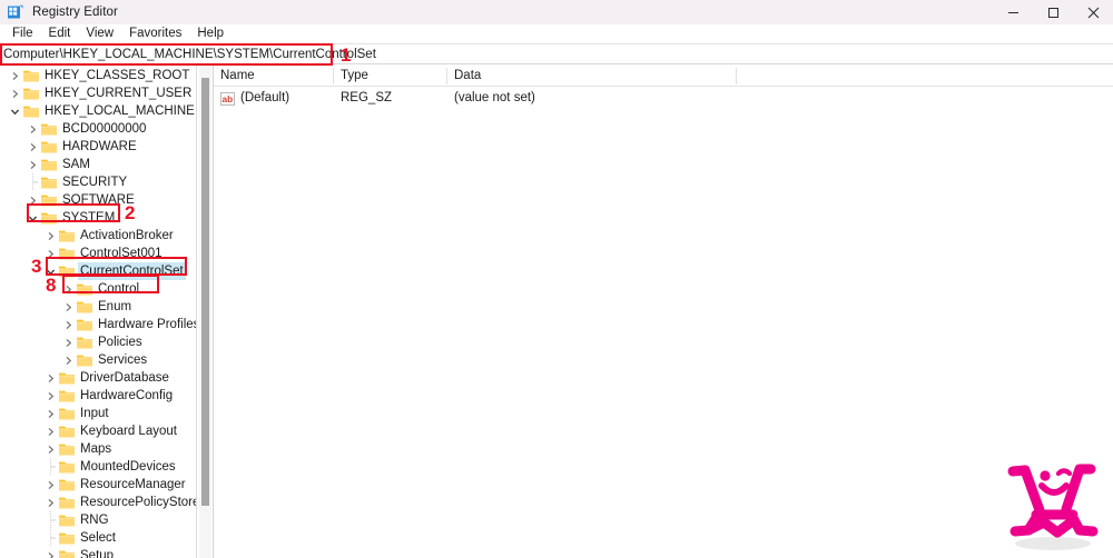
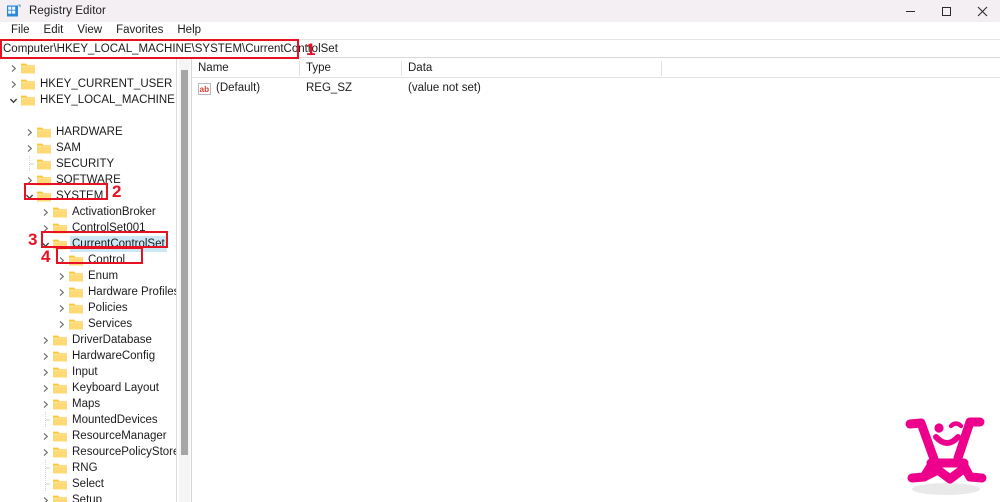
  Registry Editor
  File
  Edit
  View
  Favorites
  Help
  Computer\HKEY_LOCAL_MACHINE\SYSTEM\CurrentControlSet
- HKEY_CLASSES_ROOT
  HKEY_CURRENT_USER
  HKEY_LOCAL_MACHINE
- BCD00000000
  HARDWARE
  SAM
  SECURITY
  SOFTWARE
  SYSTEM
  ActivationBroker
  ControlSet001
  CurrentControlSet
  Control
  Enum
  Hardware Profile
  Policies
  Services
  DriverDatabase
  HardwareConfig
  Input
  Keyboard Layout
  Maps
  MountedDevices
  ResourceManager
  ResourcePolicyStor
  RNG
  Select
  Setup
  Name
  Type
  Data
  ab
  (Default)
  REG_SZ
  (value not set)
  1
  2
  3
- 8
+ 4
